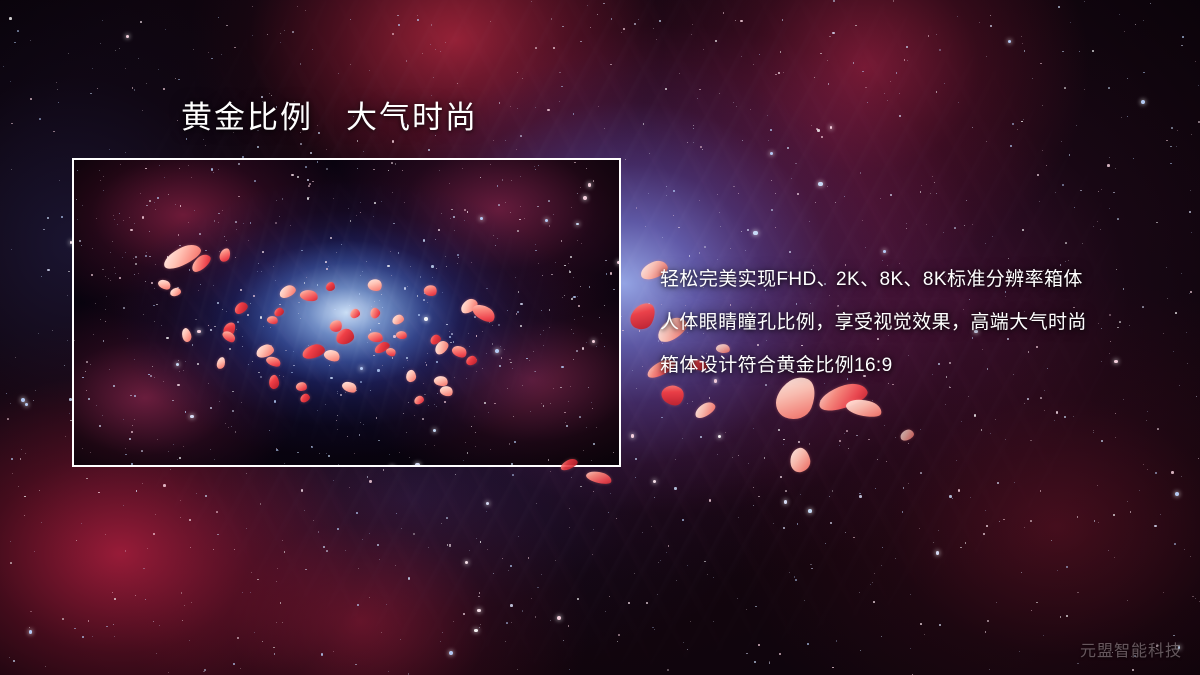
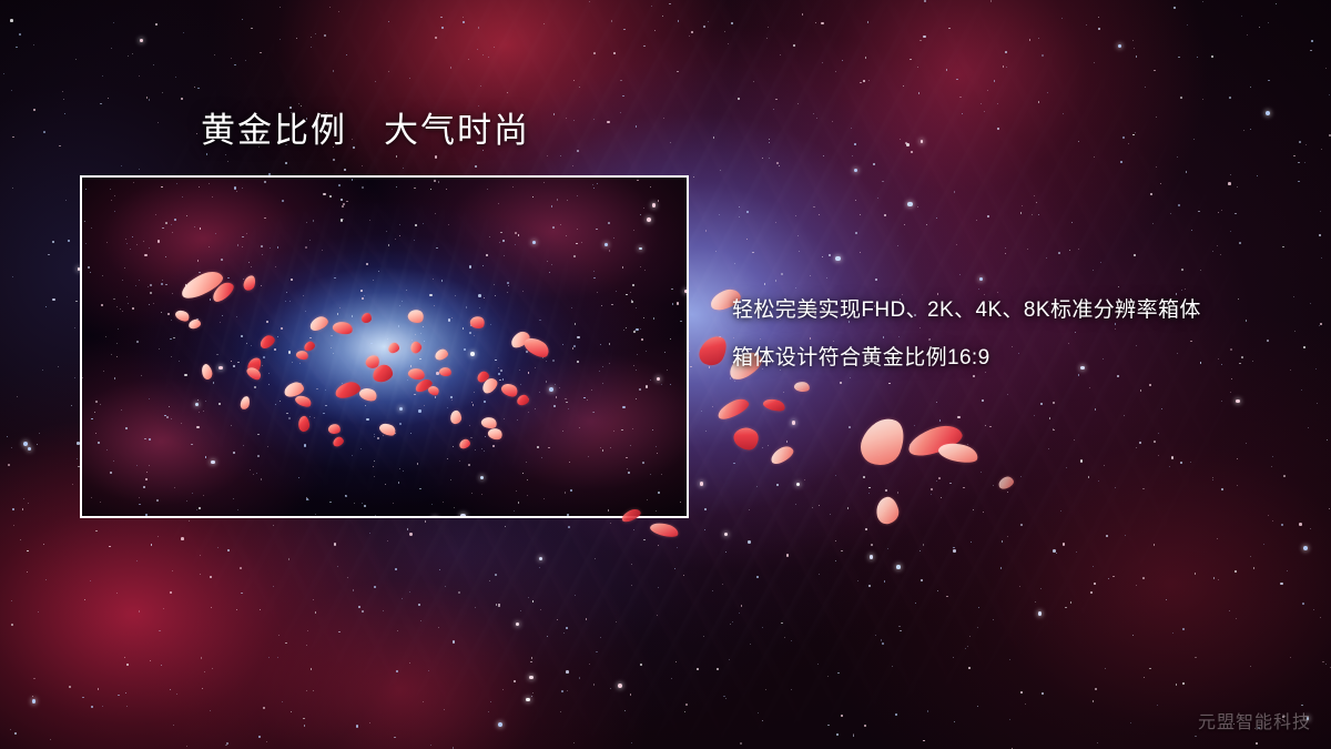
  黄金比例 大气时尚
- 轻松完美实现FHD、2K、8K、8K标准分辨率箱体
+ 轻松完美实现FHD、2K、4K、8K标准分辨率箱体
- 人体眼睛瞳孔比例，享受视觉效果，高端大气时尚
  箱体设计符合黄金比例16:9
  元盟智能科技
